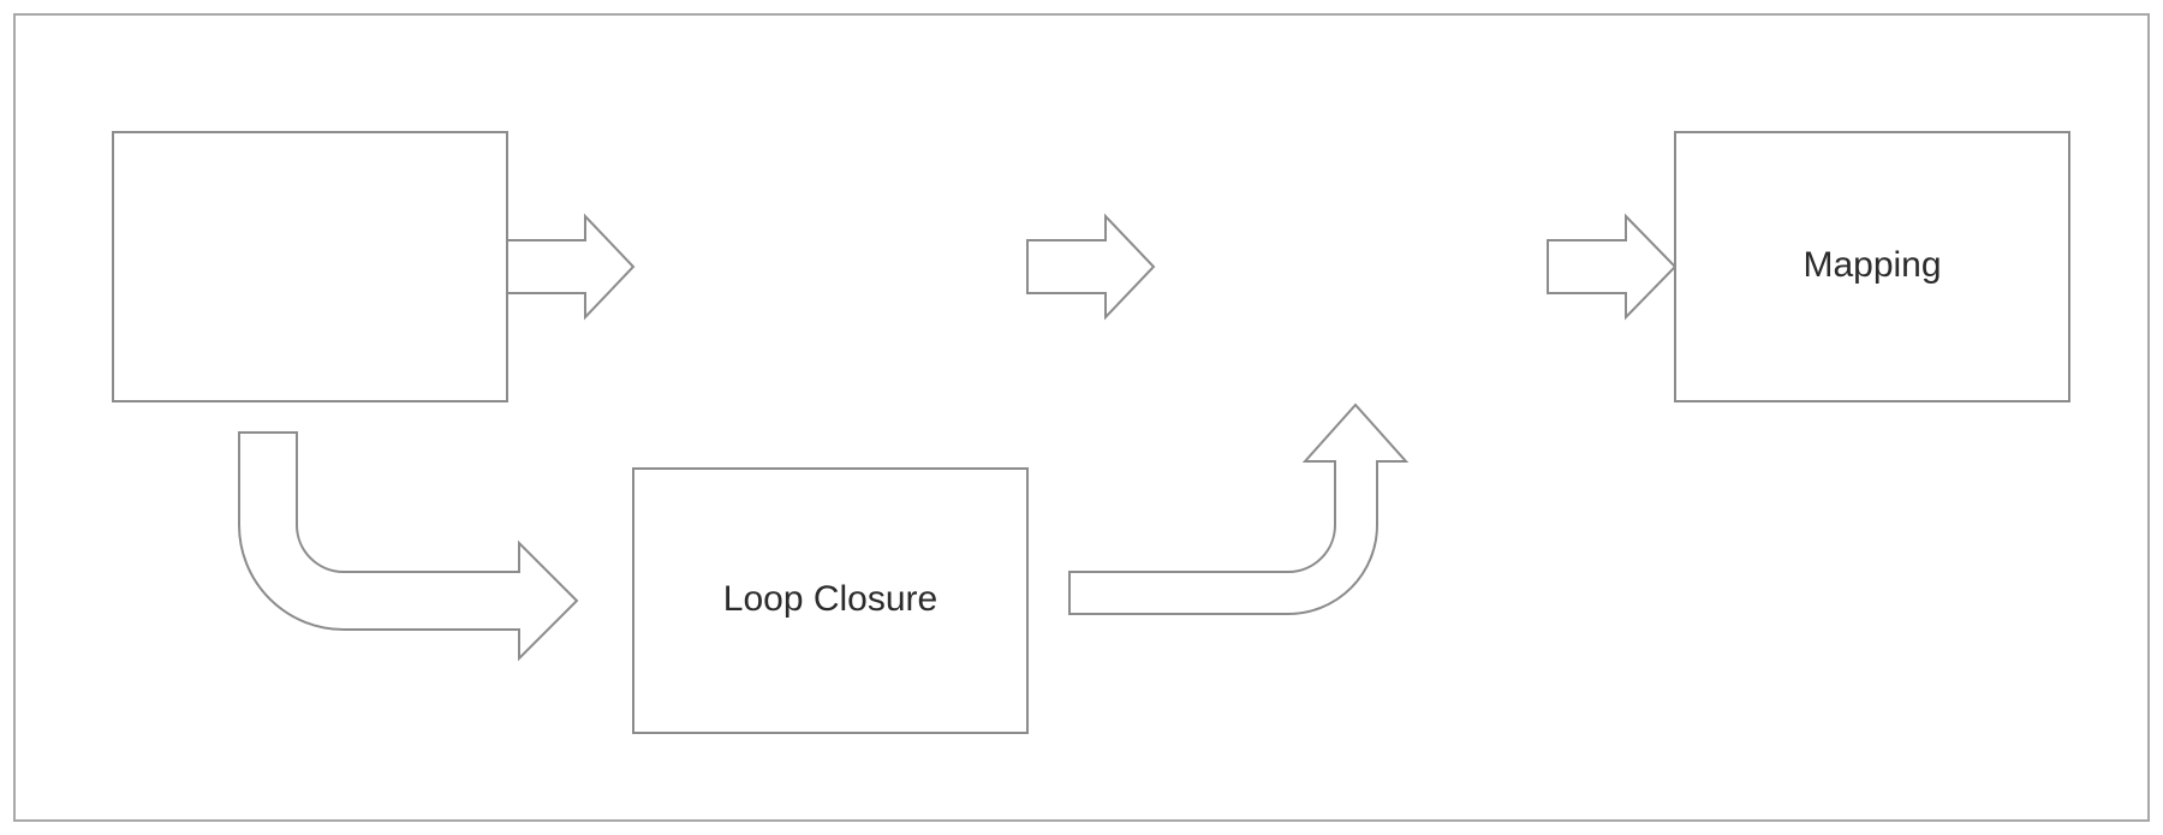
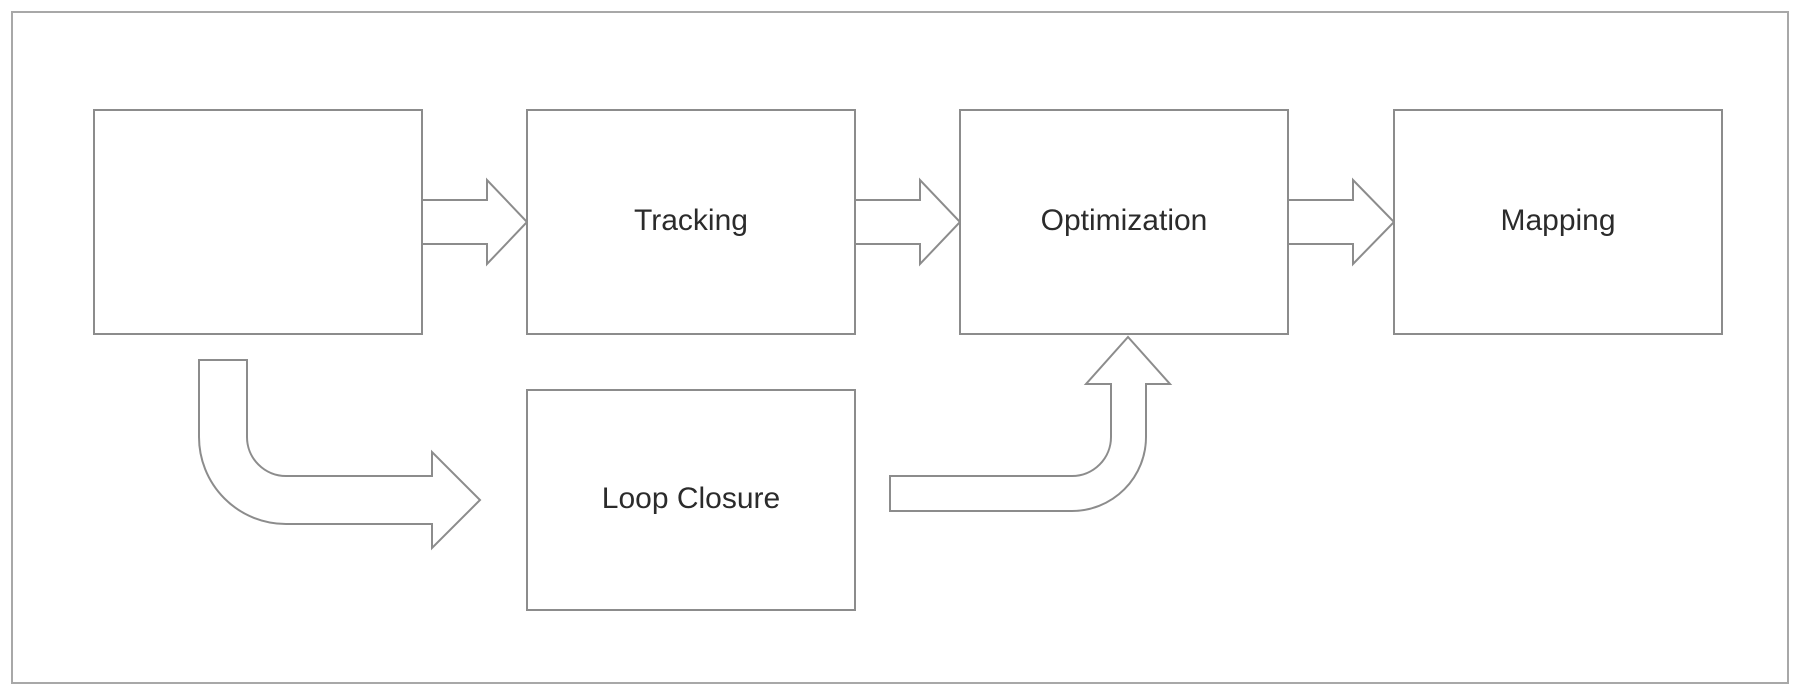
+ Tracking
+ Optimization
  Mapping
  Loop Closure
